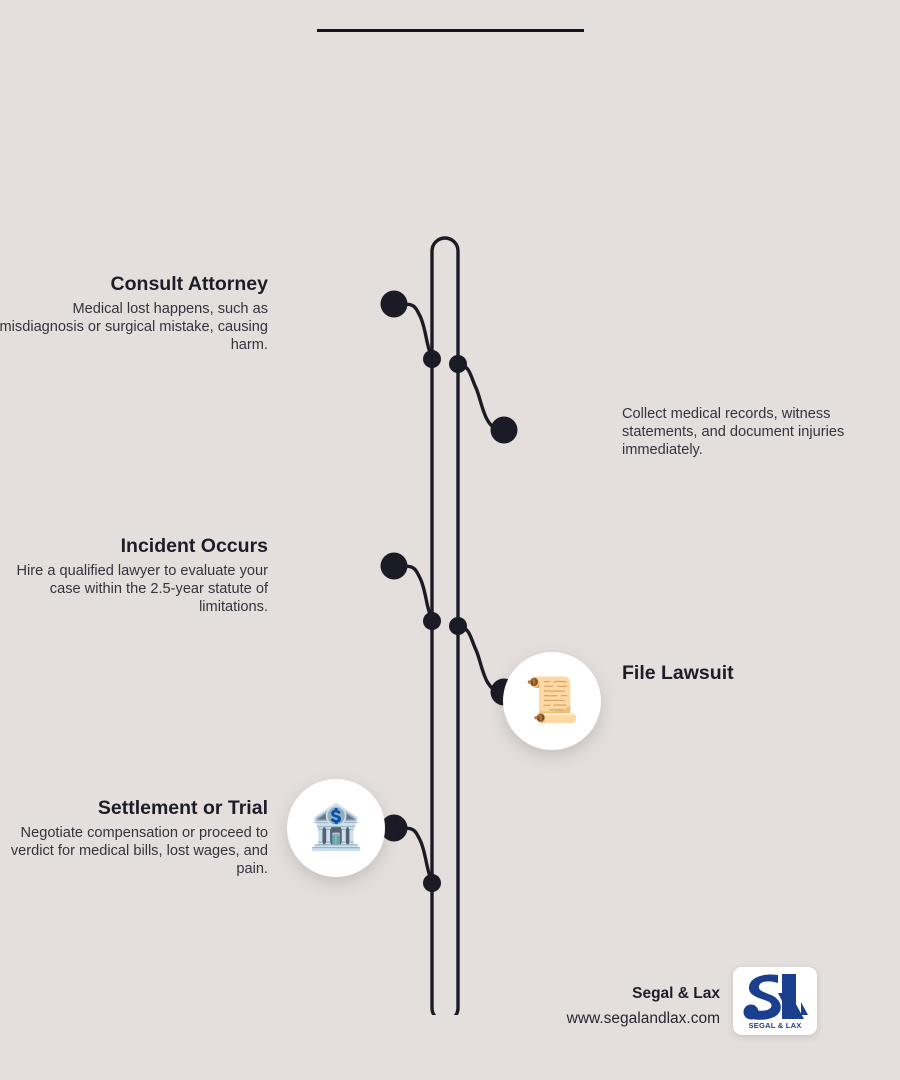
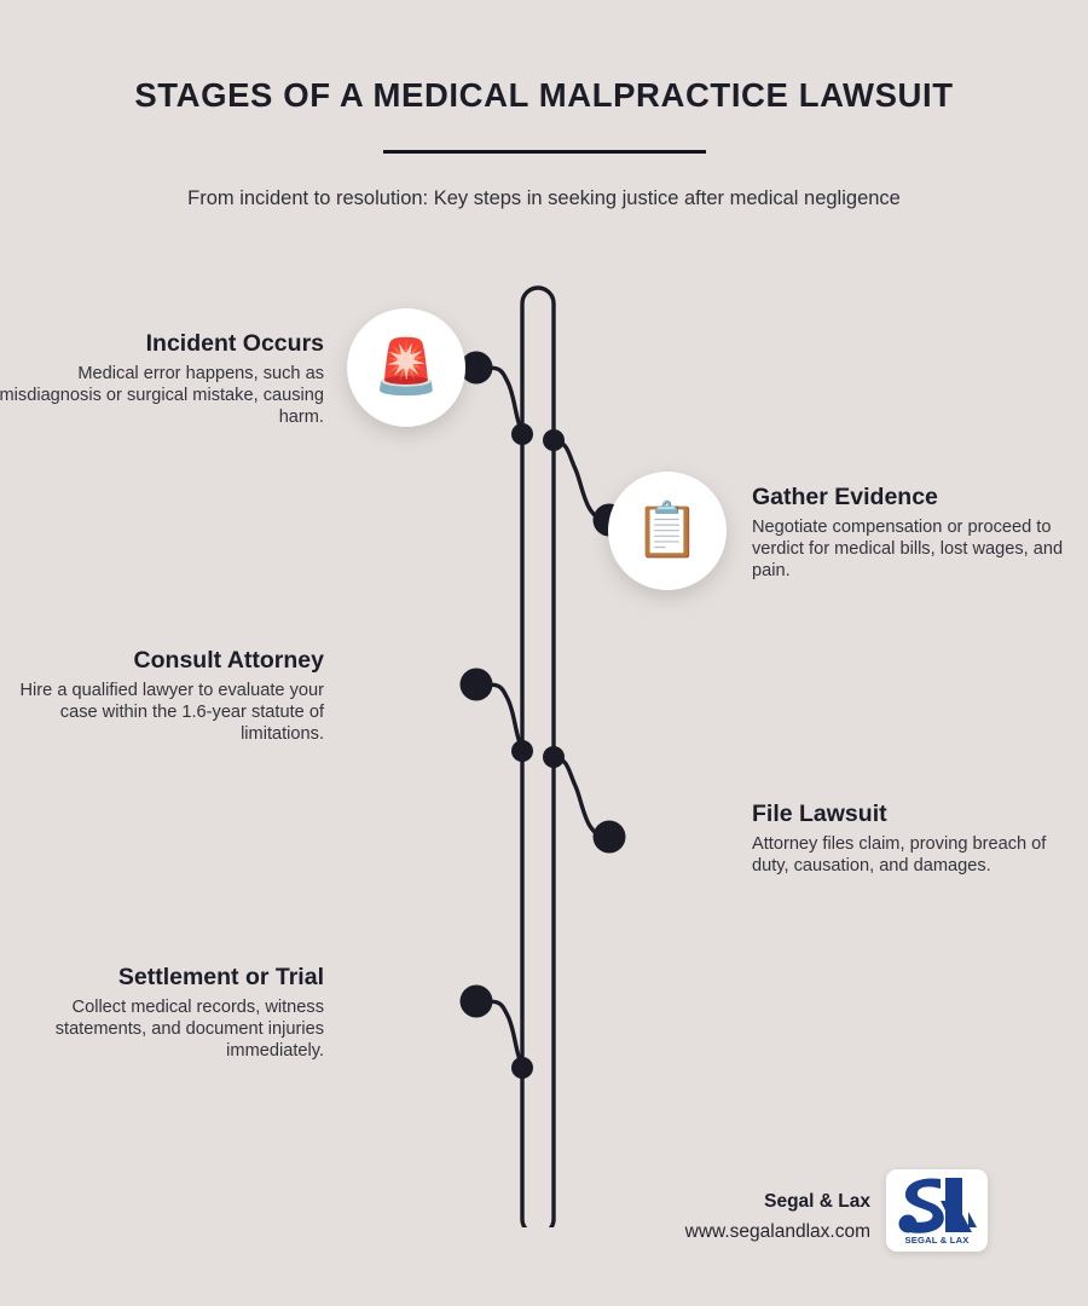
+ STAGES OF A MEDICAL MALPRACTICE LAWSUIT
+ From incident to resolution: Key steps in seeking justice after medical negligence
- Consult Attorney
+ Incident Occurs
- Medical lost happens, such as misdiagnosis or surgical mistake, causing harm.
+ Medical error happens, such as misdiagnosis or surgical mistake, causing harm.
+ 🚨
+ 📋
+ Gather Evidence
- Collect medical records, witness statements, and document injuries immediately.
+ Negotiate compensation or proceed to verdict for medical bills, lost wages, and pain.
- Incident Occurs
+ Consult Attorney
- Hire a qualified lawyer to evaluate your case within the 2.5-year statute of limitations.
+ Hire a qualified lawyer to evaluate your case within the 1.6-year statute of limitations.
- 📜
  File Lawsuit
+ Attorney files claim, proving breach of duty, causation, and damages.
  Settlement or Trial
- Negotiate compensation or proceed to verdict for medical bills, lost wages, and pain.
+ Collect medical records, witness statements, and document injuries immediately.
- 🏦
  Segal & Lax
  www.segalandlax.com
  SEGAL & LAX
